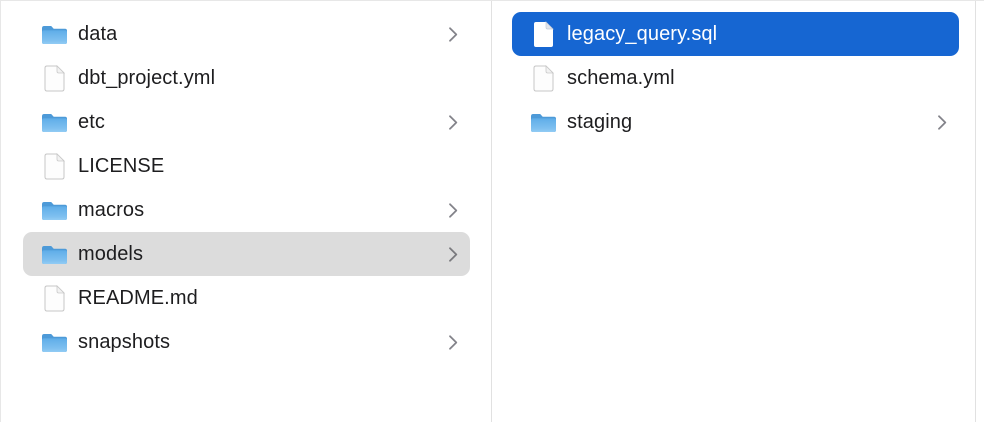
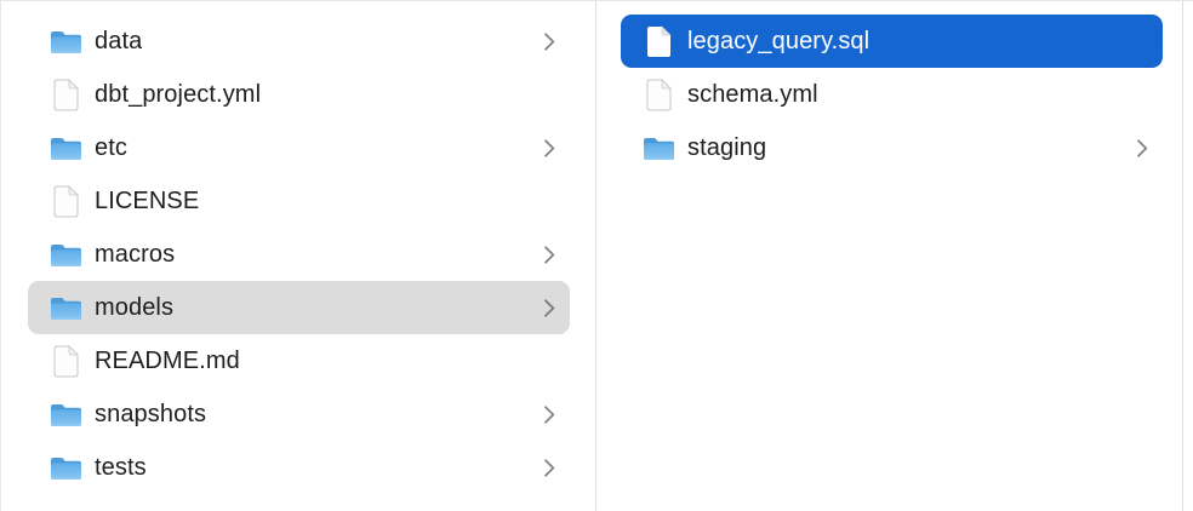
  data
  dbt_project.yml
  etc
  LICENSE
  macros
  models
  README.md
  snapshots
+ tests
  legacy_query.sql
  schema.yml
  staging
